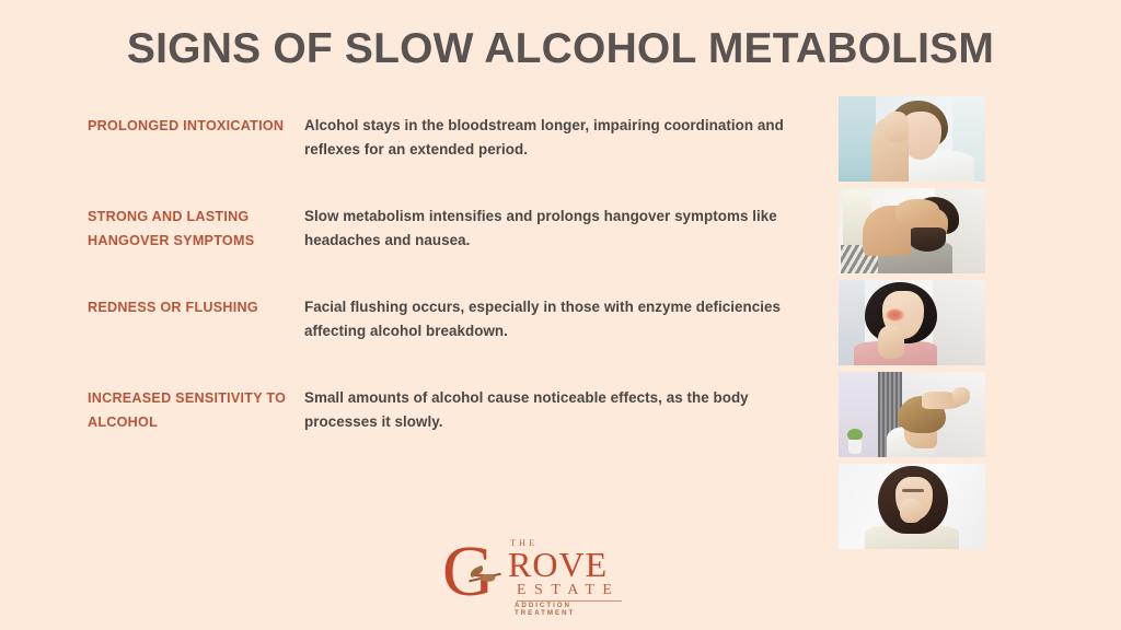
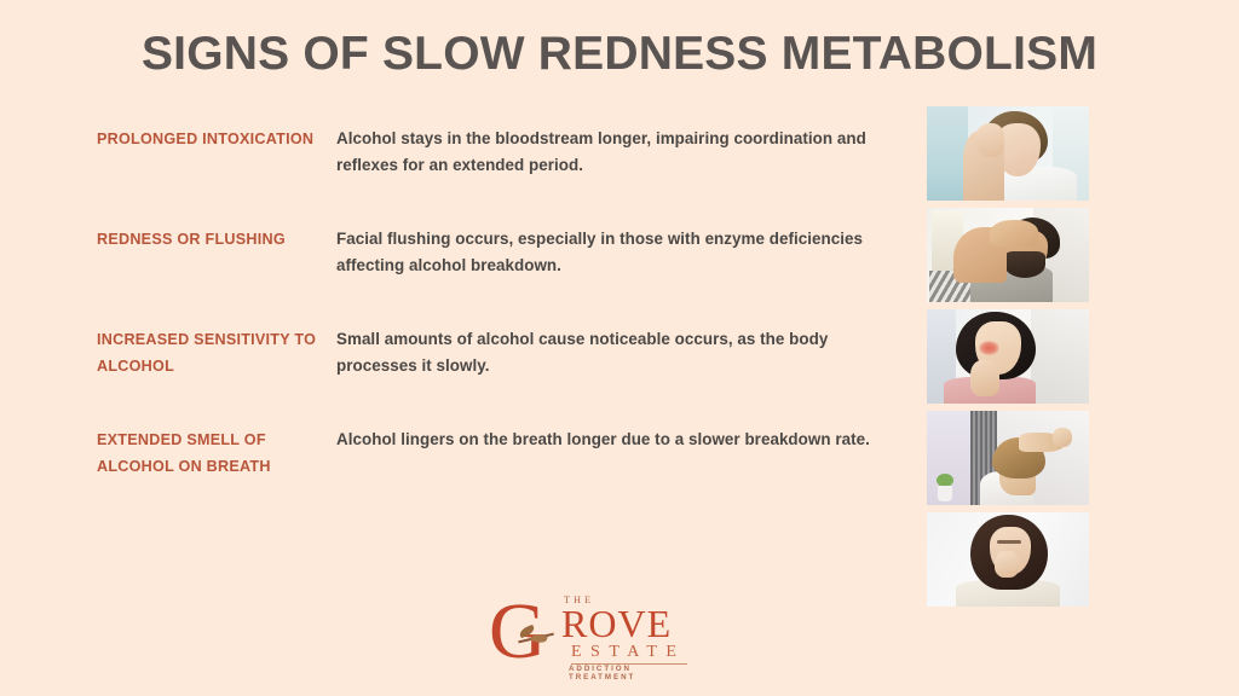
- SIGNS OF SLOW ALCOHOL METABOLISM
+ SIGNS OF SLOW REDNESS METABOLISM
  PROLONGED INTOXICATION
  Alcohol stays in the bloodstream longer, impairing coordination and reflexes for an extended period.
- STRONG AND LASTING HANGOVER SYMPTOMS
- Slow metabolism intensifies and prolongs hangover symptoms like headaches and nausea.
  REDNESS OR FLUSHING
  Facial flushing occurs, especially in those with enzyme deficiencies affecting alcohol breakdown.
  INCREASED SENSITIVITY TO ALCOHOL
- Small amounts of alcohol cause noticeable effects, as the body processes it slowly.
+ Small amounts of alcohol cause noticeable occurs, as the body processes it slowly.
+ EXTENDED SMELL OF ALCOHOL ON BREATH
+ Alcohol lingers on the breath longer due to a slower breakdown rate.
  G
  THE
  ROVE
  ESTATE
